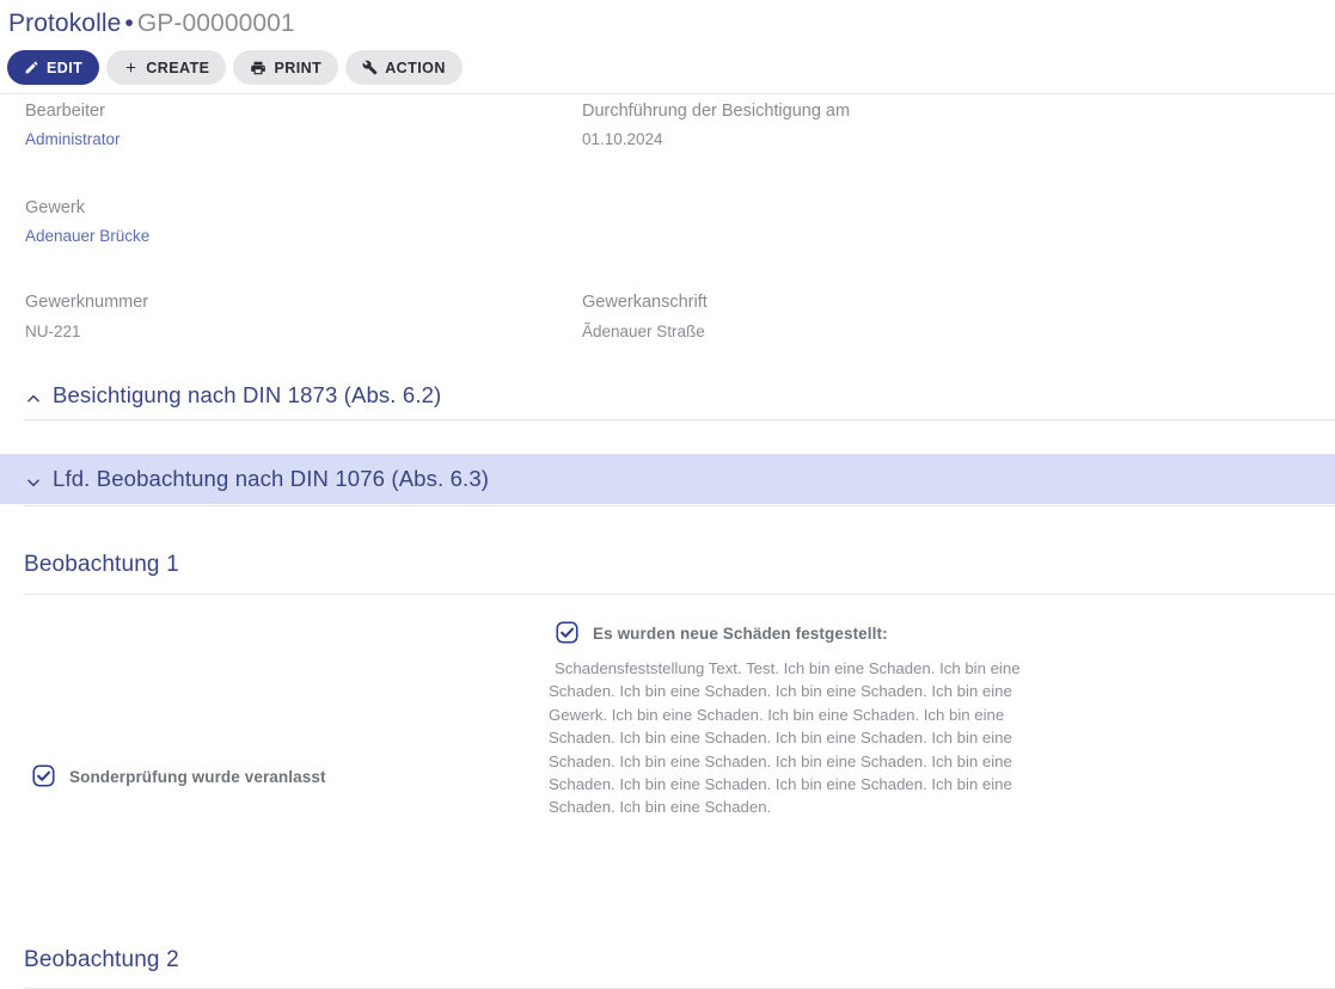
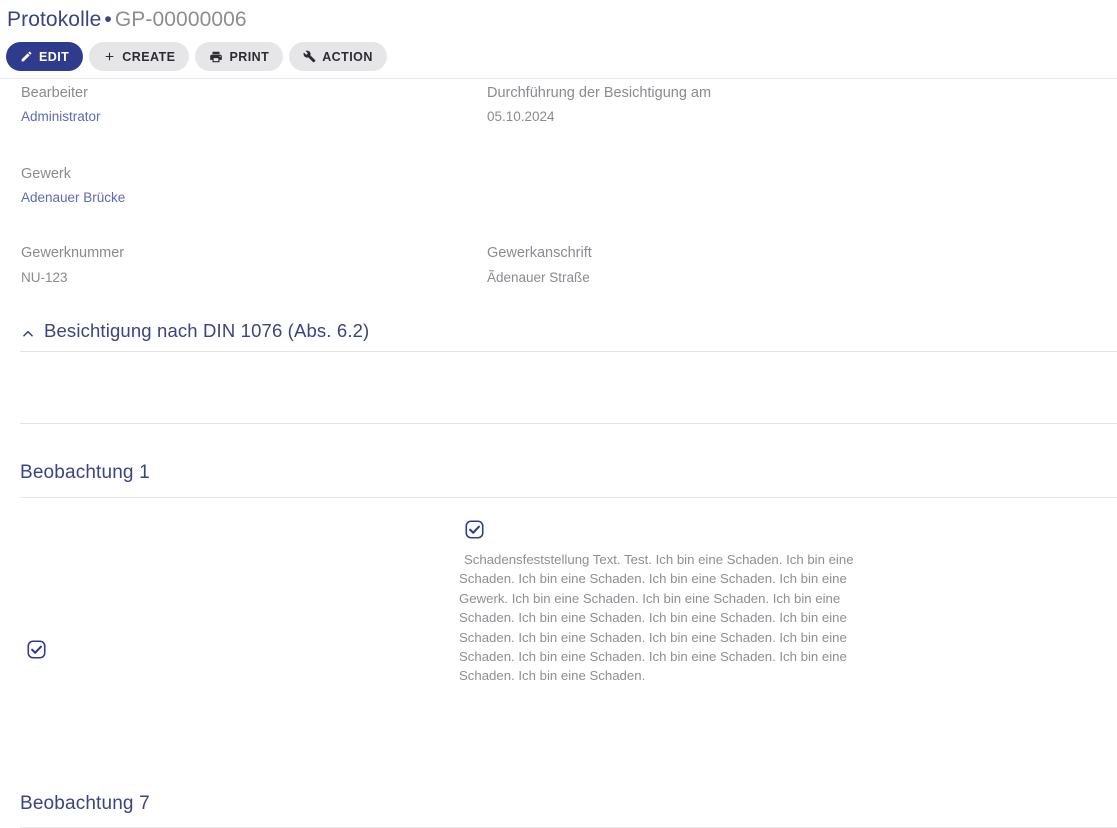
- Protokolle • GP-00000001
+ Protokolle • GP-00000006
  EDIT
  CREATE
  PRINT
  ACTION
  Bearbeiter
  Administrator
  Durchführung der Besichtigung am
- 01.10.2024
+ 05.10.2024
  Gewerk
  Adenauer Brücke
  Gewerknummer
- NU-221
+ NU-123
  Gewerkanschrift
  Ãdenauer Straße
- Besichtigung nach DIN 1873 (Abs. 6.2)
+ Besichtigung nach DIN 1076 (Abs. 6.2)
- Lfd. Beobachtung nach DIN 1076 (Abs. 6.3)
  Beobachtung 1
- Sonderprüfung wurde veranlasst
- Es wurden neue Schäden festgestellt:
  Schadensfeststellung Text. Test. Ich bin eine Schaden. Ich bin eine Schaden. Ich bin eine Schaden. Ich bin eine Schaden. Ich bin eine Gewerk. Ich bin eine Schaden. Ich bin eine Schaden. Ich bin eine Schaden. Ich bin eine Schaden. Ich bin eine Schaden. Ich bin eine Schaden. Ich bin eine Schaden. Ich bin eine Schaden. Ich bin eine Schaden. Ich bin eine Schaden. Ich bin eine Schaden. Ich bin eine Schaden. Ich bin eine Schaden.
- Beobachtung 2
+ Beobachtung 7
